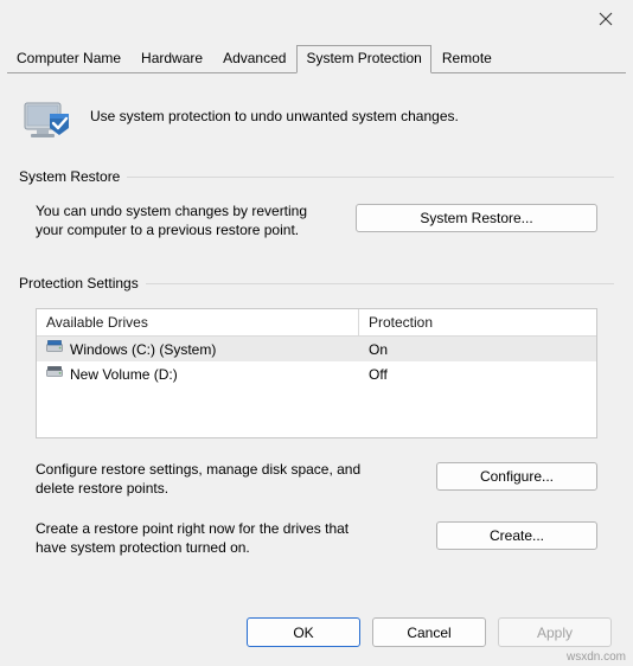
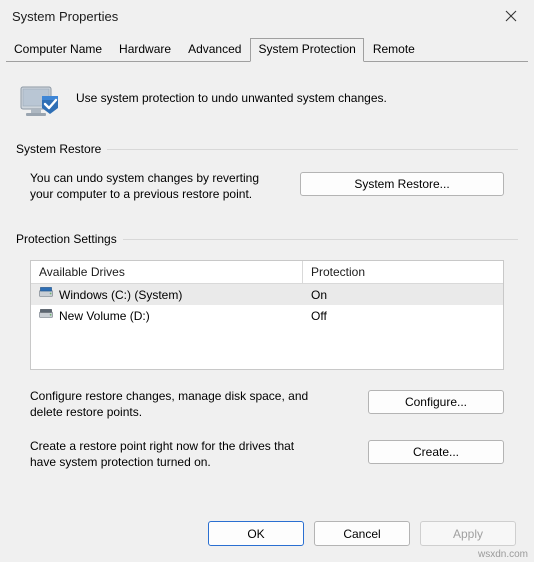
+ System Properties
  Computer Name
  Hardware
  Advanced
  System Protection
  Remote
  Use system protection to undo unwanted system changes.
  System Restore
  You can undo system changes by reverting
  your computer to a previous restore point.
  System Restore...
  Protection Settings
  Available Drives
  Protection
  Windows (C:) (System)
  On
  New Volume (D:)
  Off
- Configure restore settings, manage disk space, and
+ Configure restore changes, manage disk space, and
  delete restore points.
  Configure...
  Create a restore point right now for the drives that
  have system protection turned on.
  Create...
  OK
  Cancel
  Apply
  wsxdn.com
